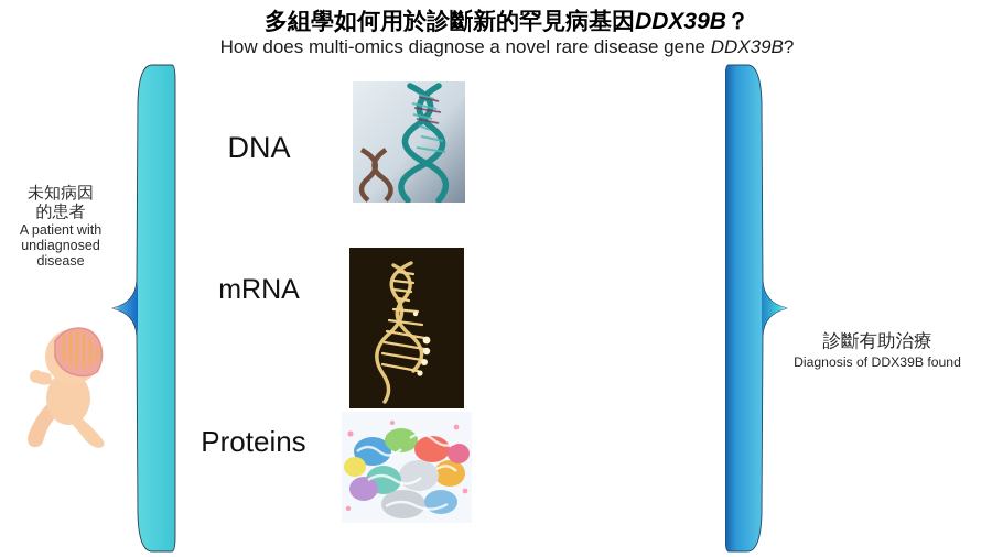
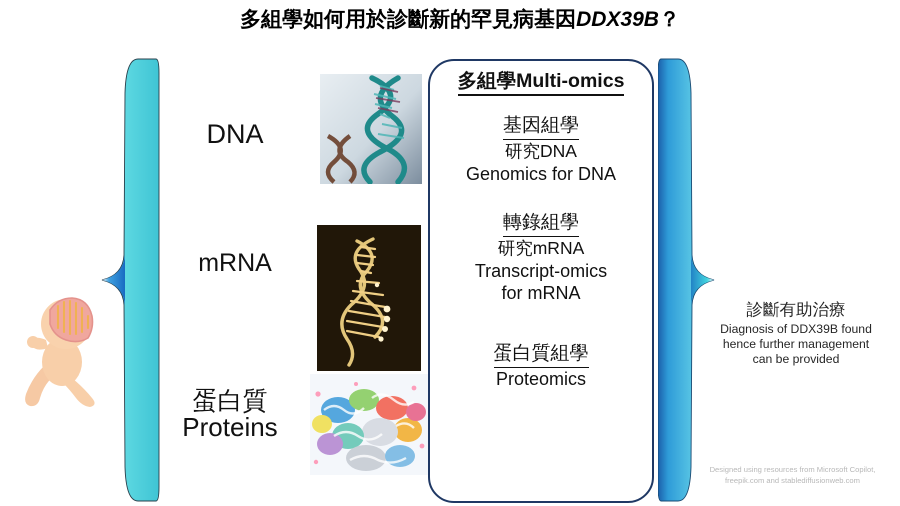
  多組學如何用於診斷新的罕見病基因DDX39B？
- How does multi-omics diagnose a novel rare disease gene DDX39B?
- 未知病因
- 的患者
- A patient with
- undiagnosed
- disease
  DNA
  mRNA
+ 蛋白質
  Proteins
+ 多組學Multi-omics
+ 基因組學
+ 研究DNA
+ Genomics for DNA
+ 轉錄組學
+ 研究mRNA
+ Transcript-omics
+ for mRNA
+ 蛋白質組學
+ Proteomics
  診斷有助治療
  Diagnosis of DDX39B found
+ hence further management
+ can be provided
+ Designed using resources from Microsoft Copilot,
+ freepik.com and stablediffusionweb.com
